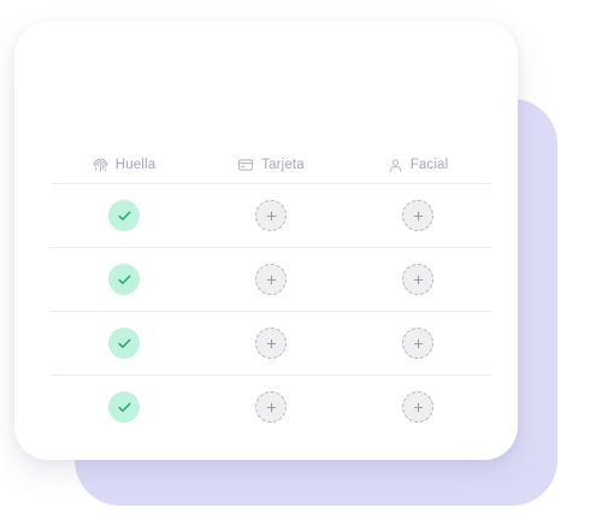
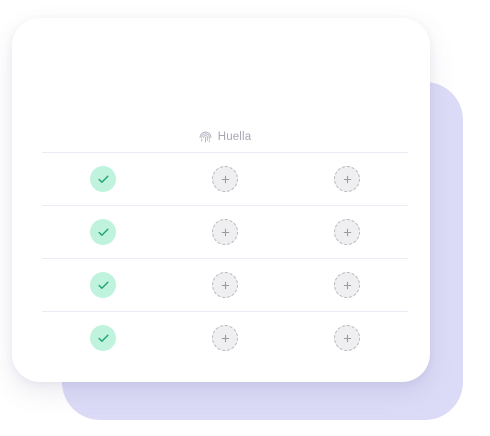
  Huella
- Tarjeta
- Facial
